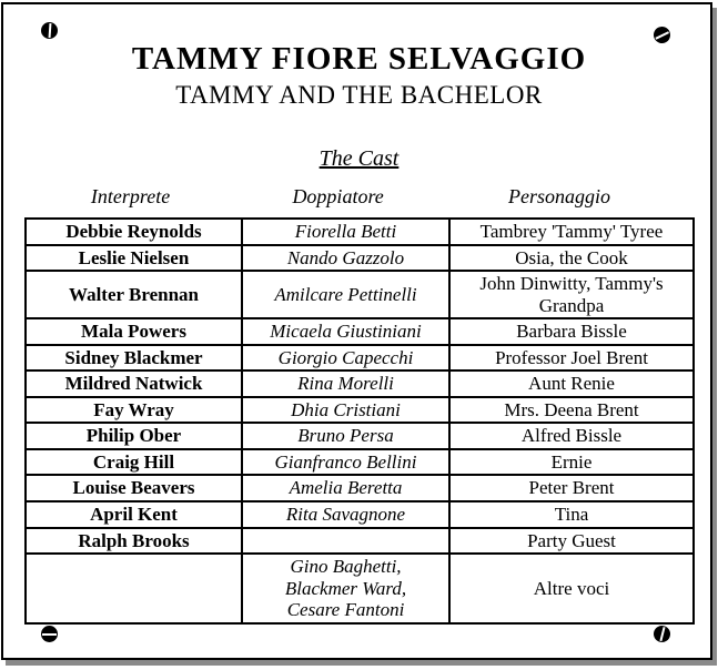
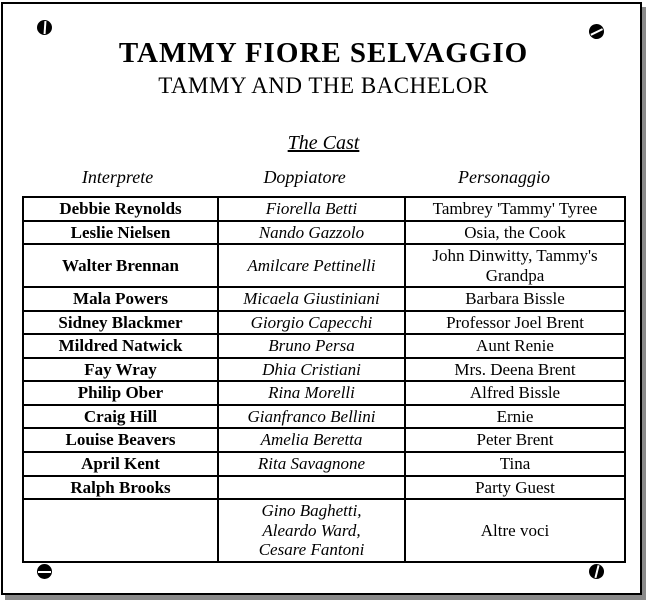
  TAMMY FIORE SELVAGGIO
  TAMMY AND THE BACHELOR
  The Cast
  Interprete
  Doppiatore
  Personaggio
  Debbie Reynolds	Fiorella Betti	Tambrey 'Tammy' Tyree
  Leslie Nielsen	Nando Gazzolo	Osia, the Cook
  Walter Brennan	Amilcare Pettinelli	John Dinwitty, Tammy's Grandpa
  Mala Powers	Micaela Giustiniani	Barbara Bissle
  Sidney Blackmer	Giorgio Capecchi	Professor Joel Brent
- Mildred Natwick	Rina Morelli	Aunt Renie
+ Mildred Natwick	Bruno Persa	Aunt Renie
  Fay Wray	Dhia Cristiani	Mrs. Deena Brent
- Philip Ober	Bruno Persa	Alfred Bissle
+ Philip Ober	Rina Morelli	Alfred Bissle
  Craig Hill	Gianfranco Bellini	Ernie
  Louise Beavers	Amelia Beretta	Peter Brent
  April Kent	Rita Savagnone	Tina
  Ralph Brooks		Party Guest
- 	Gino Baghetti, Blackmer Ward, Cesare Fantoni	Altre voci
+ 	Gino Baghetti, Aleardo Ward, Cesare Fantoni	Altre voci
